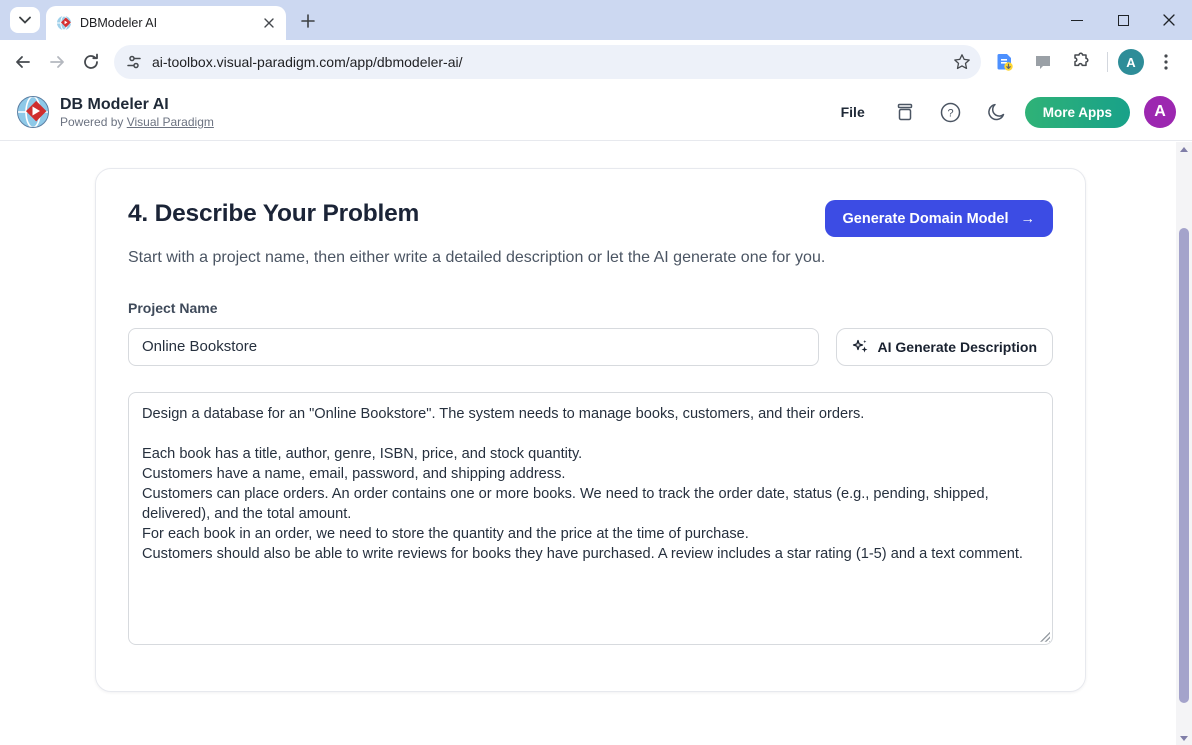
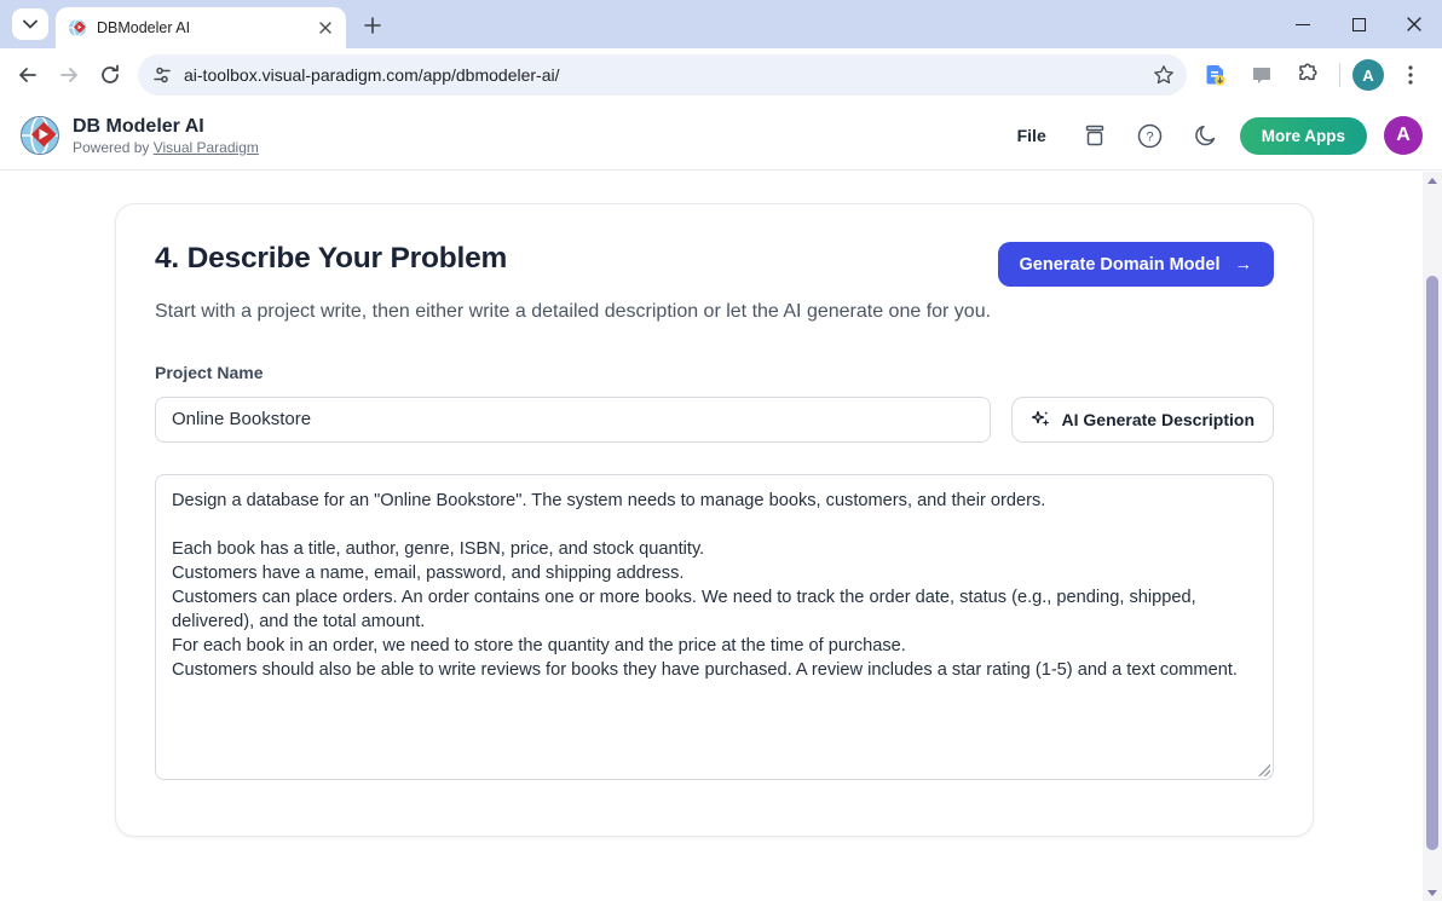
  DBModeler AI
  ai-toolbox.visual-paradigm.com/app/dbmodeler-ai/
  A
  DB Modeler AI
  Powered by Visual Paradigm
  File
  ?
  More Apps
  A
  4. Describe Your Problem
  Generate Domain Model
  →
- Start with a project name, then either write a detailed description or let the AI generate one for you.
+ Start with a project write, then either write a detailed description or let the AI generate one for you.
  Project Name
  Online Bookstore
  AI Generate Description
  Design a database for an "Online Bookstore". The system needs to manage books, customers, and their orders.
  Each book has a title, author, genre, ISBN, price, and stock quantity.
  Customers have a name, email, password, and shipping address.
